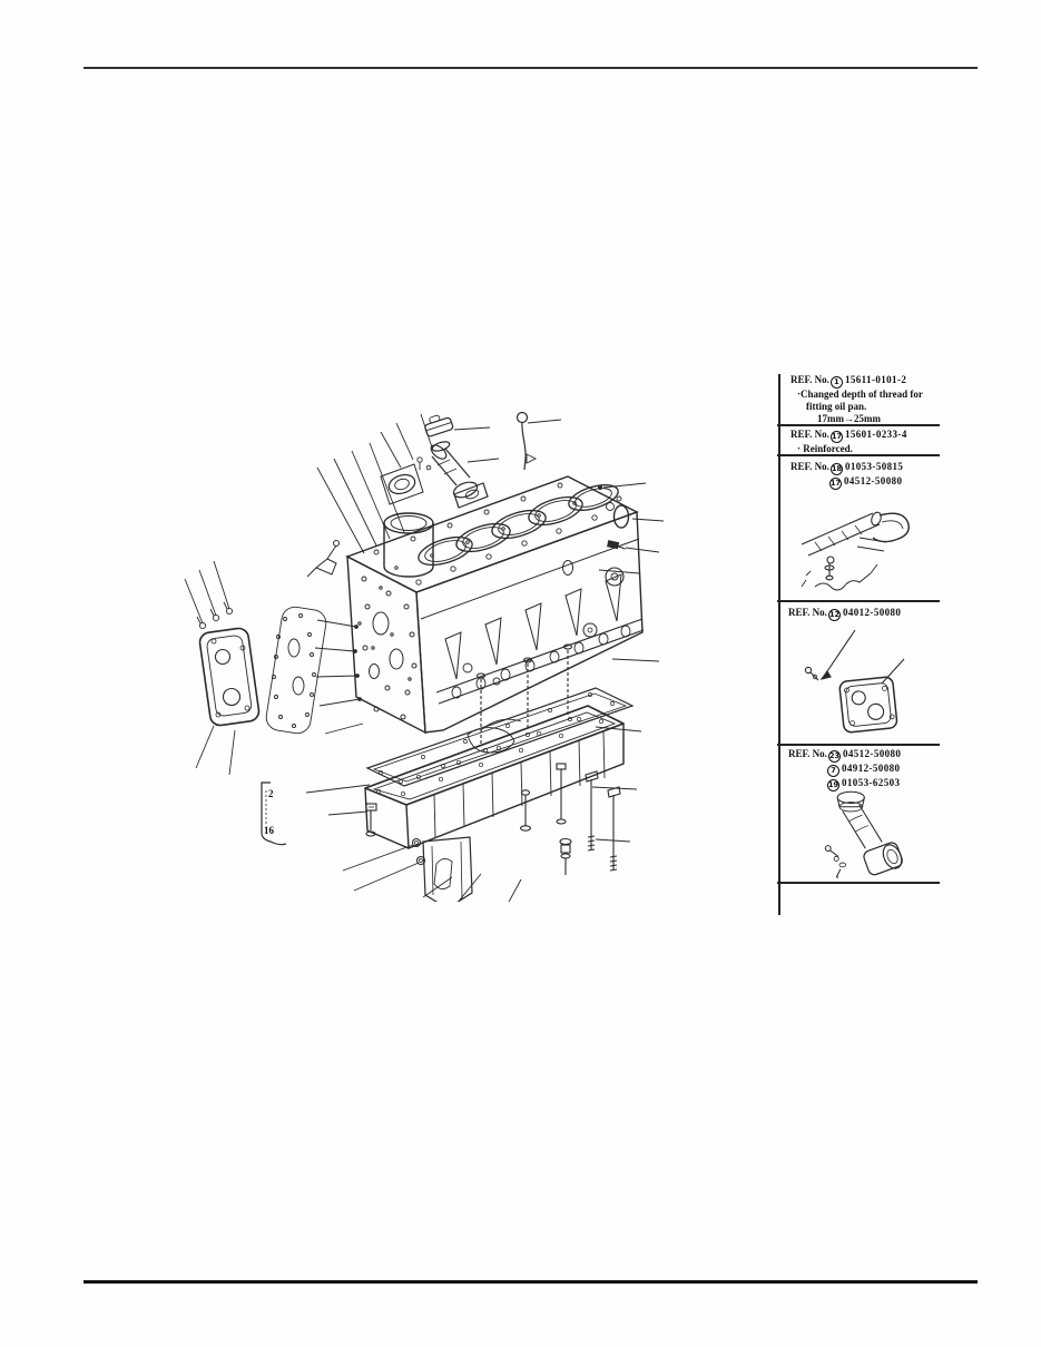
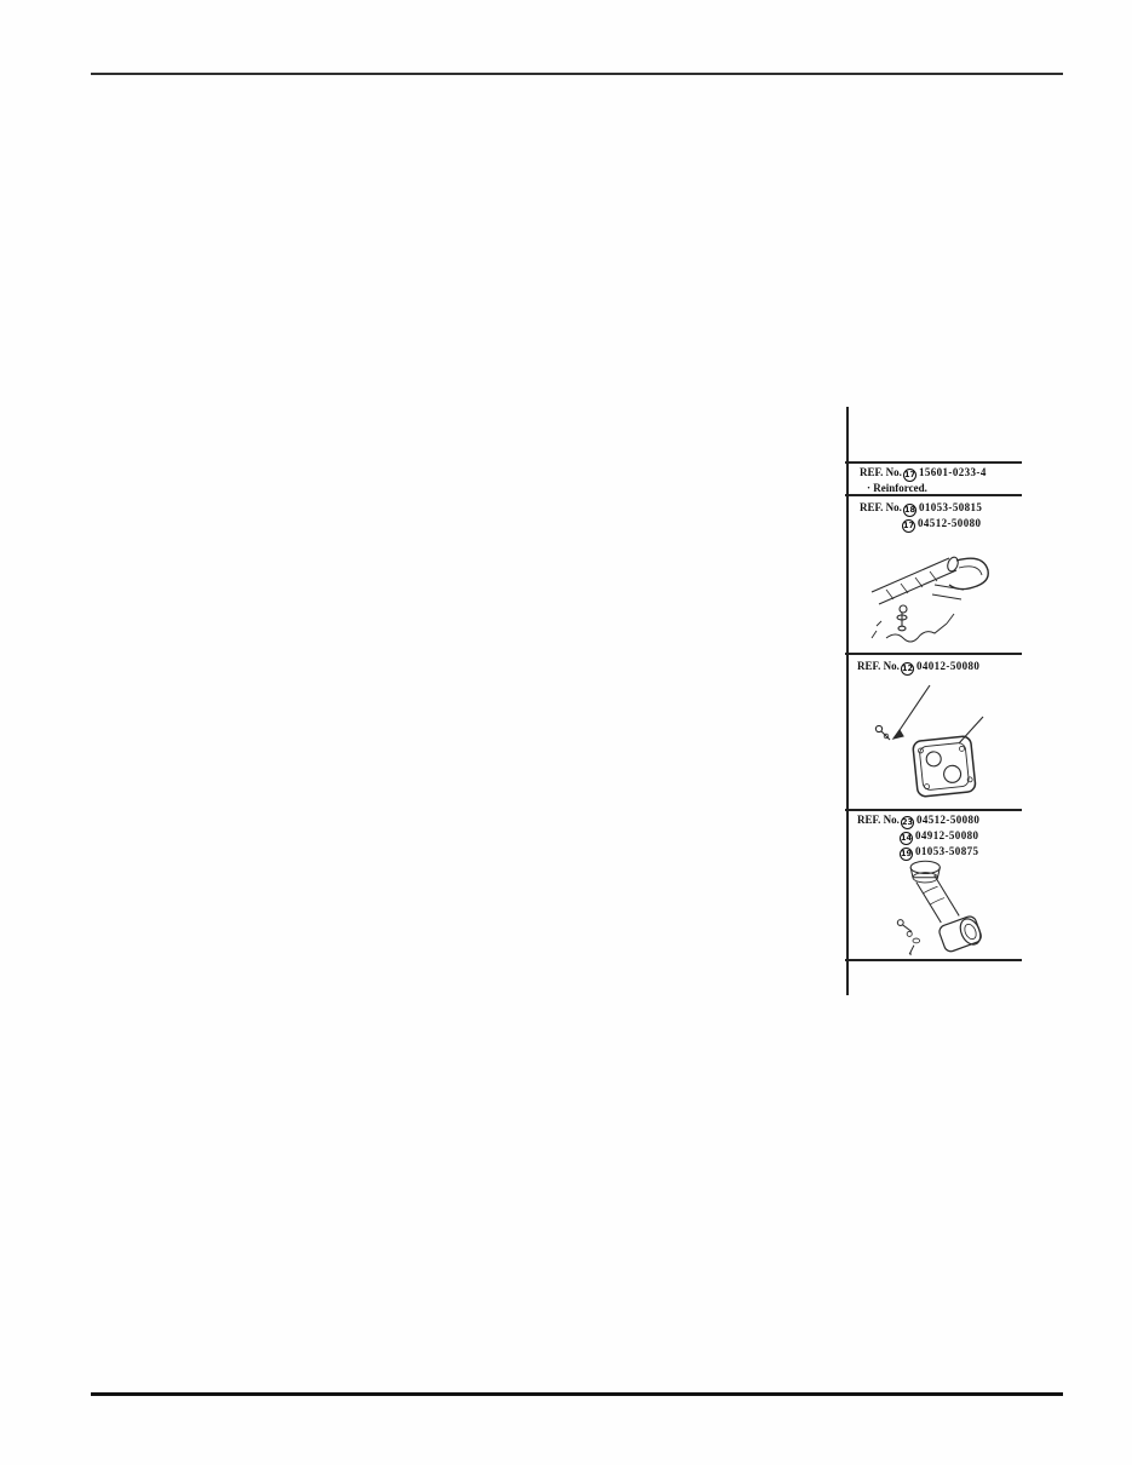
- 2
- 16
- REF. No. 1 15611-0101-2
- ·Changed depth of thread for
- fitting oil pan.
- 17mm→25mm
  REF. No. 17 15601-0233-4
  · Reinforced.
  REF. No. 18 01053-50815
  17 04512-50080
  REF. No. 12 04012-50080
  REF. No. 23 04512-50080
- 7 04912-50080
+ 14 04912-50080
- 19 01053-62503
+ 19 01053-50875
